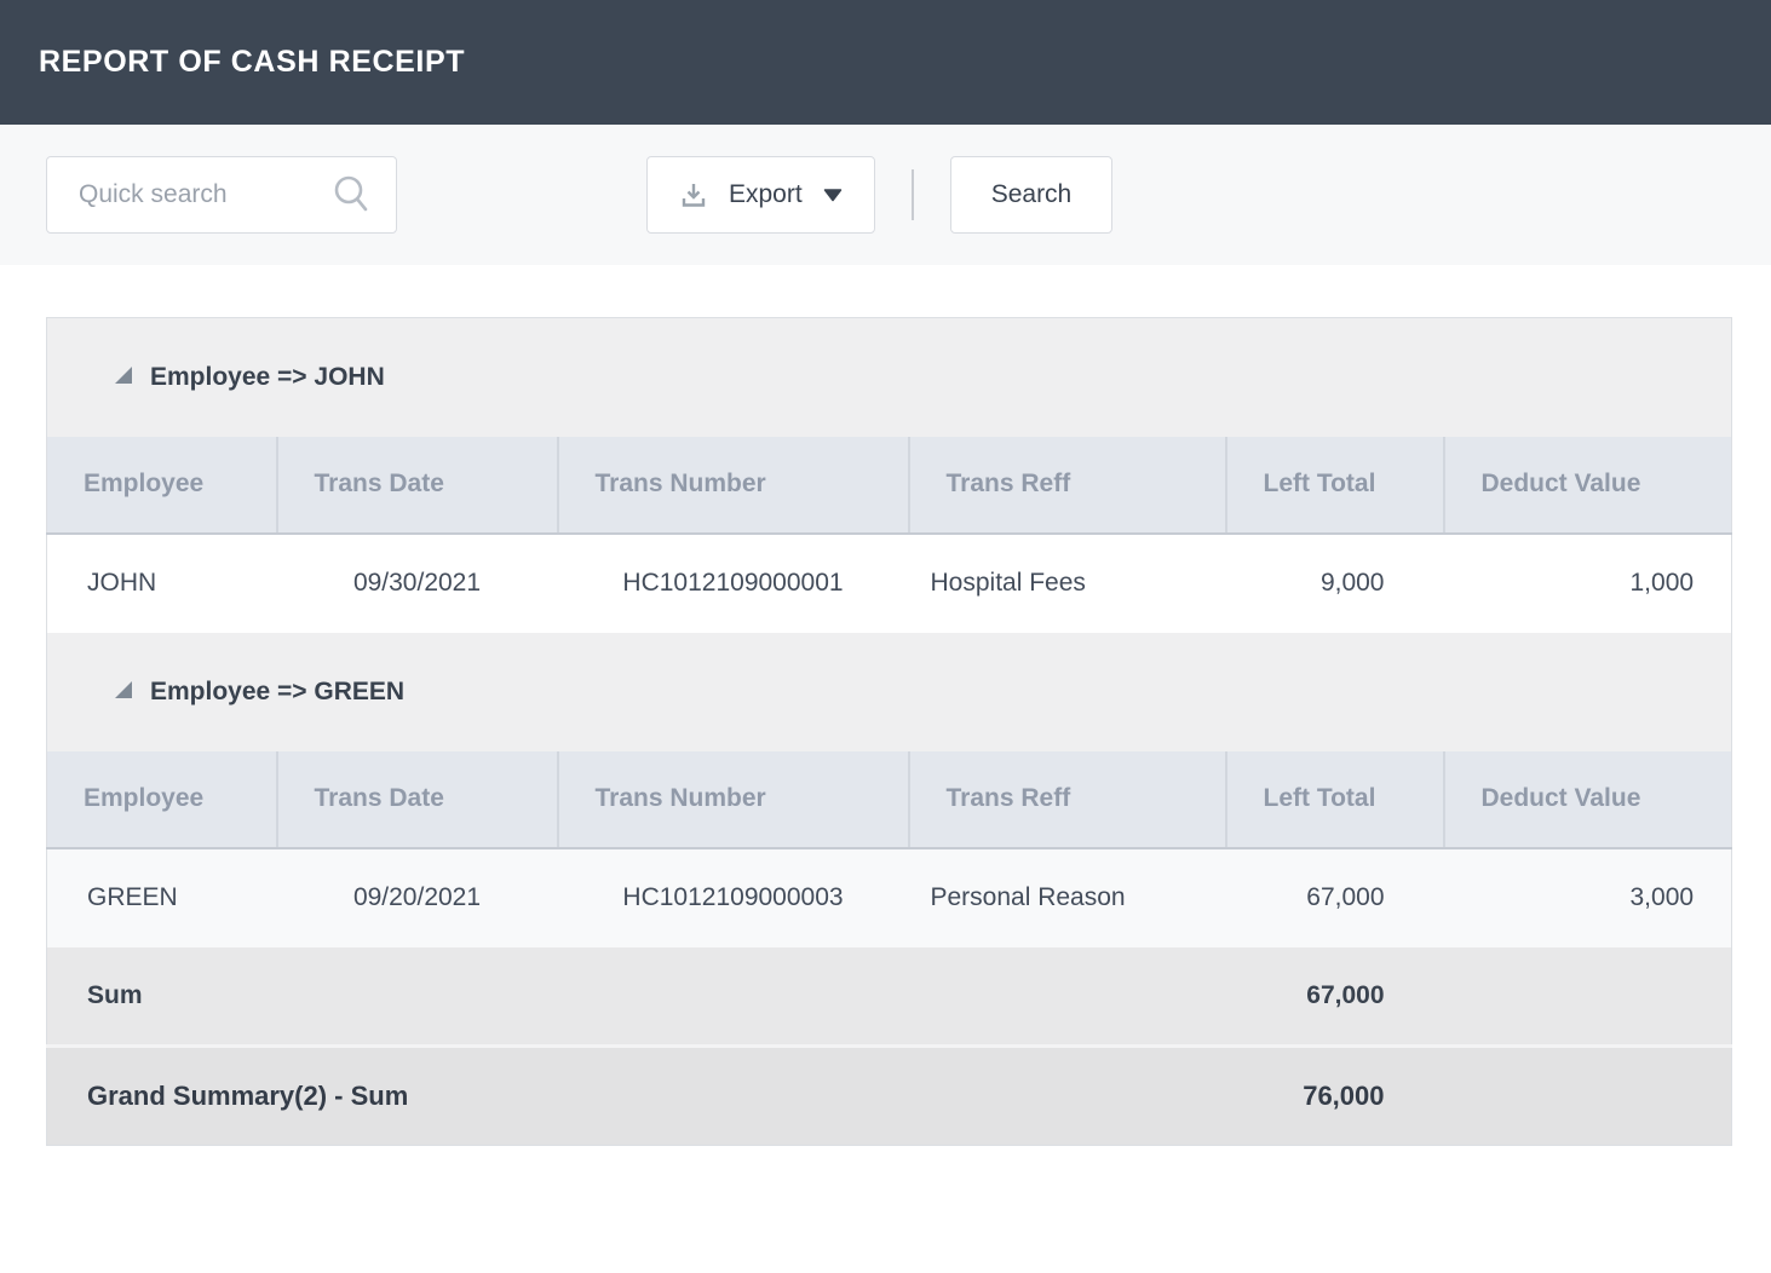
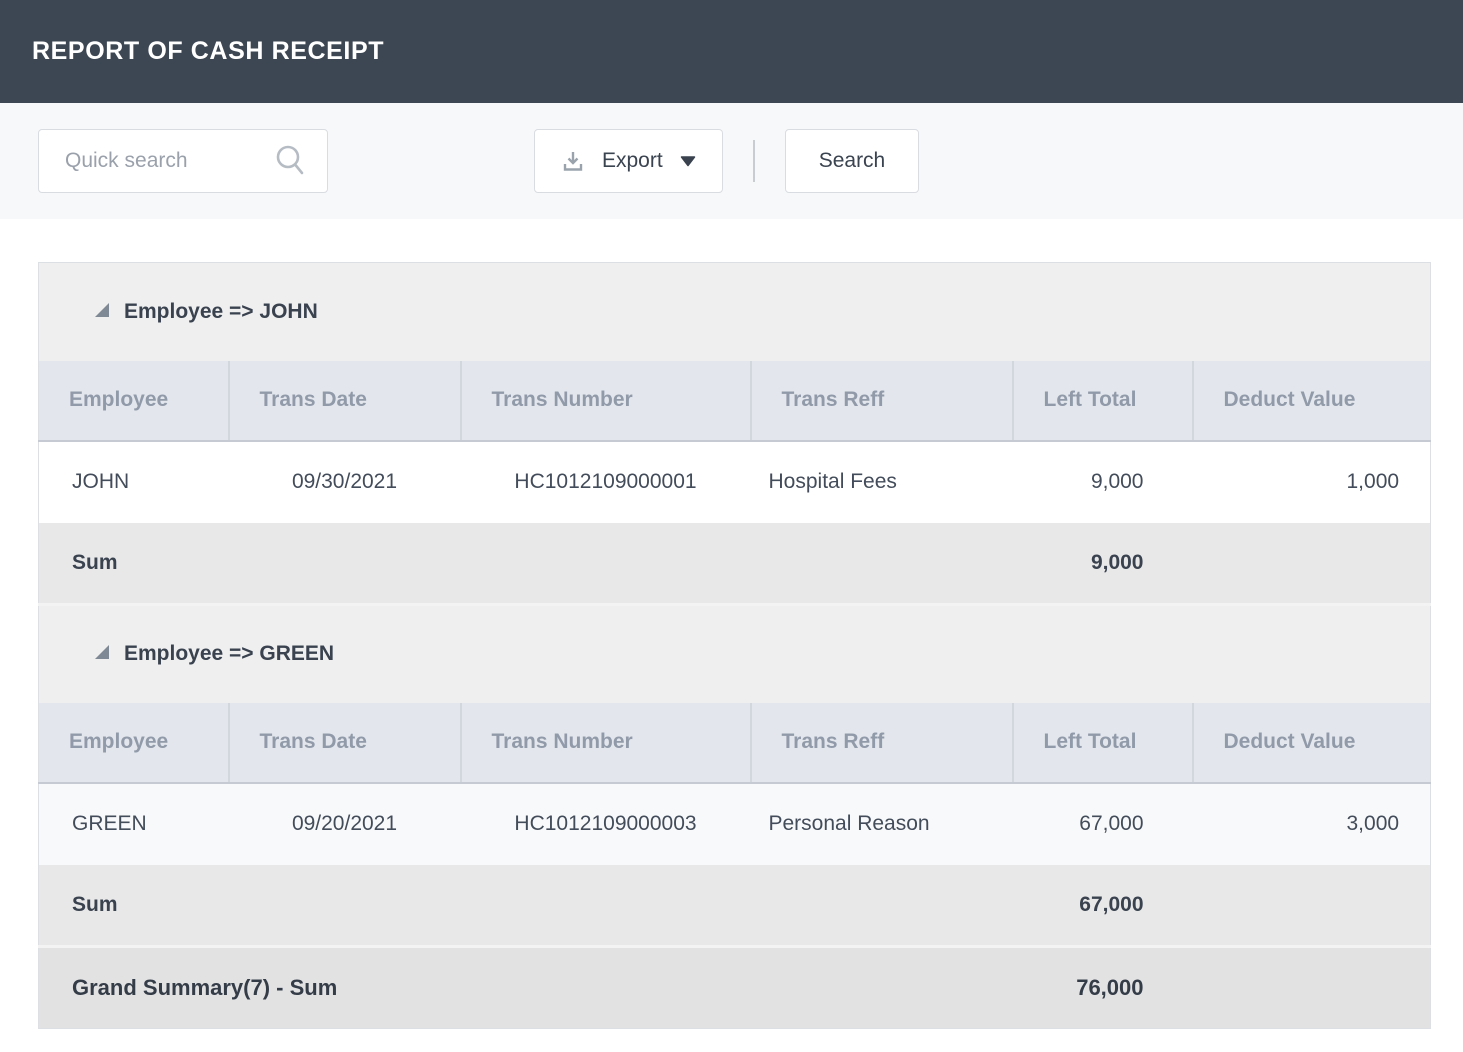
  REPORT OF CASH RECEIPT
  Quick search
  Export
  Search
  Employee => JOHN
  Employee	Trans Date	Trans Number	Trans Reff	Left Total	Deduct Value
  JOHN	09/30/2021	HC1012109000001	Hospital Fees	9,000	1,000
+ Sum	9,000
  Employee => GREEN
  Employee	Trans Date	Trans Number	Trans Reff	Left Total	Deduct Value
  GREEN	09/20/2021	HC1012109000003	Personal Reason	67,000	3,000
  Sum	67,000
- Grand Summary(2) - Sum	76,000
+ Grand Summary(7) - Sum	76,000
